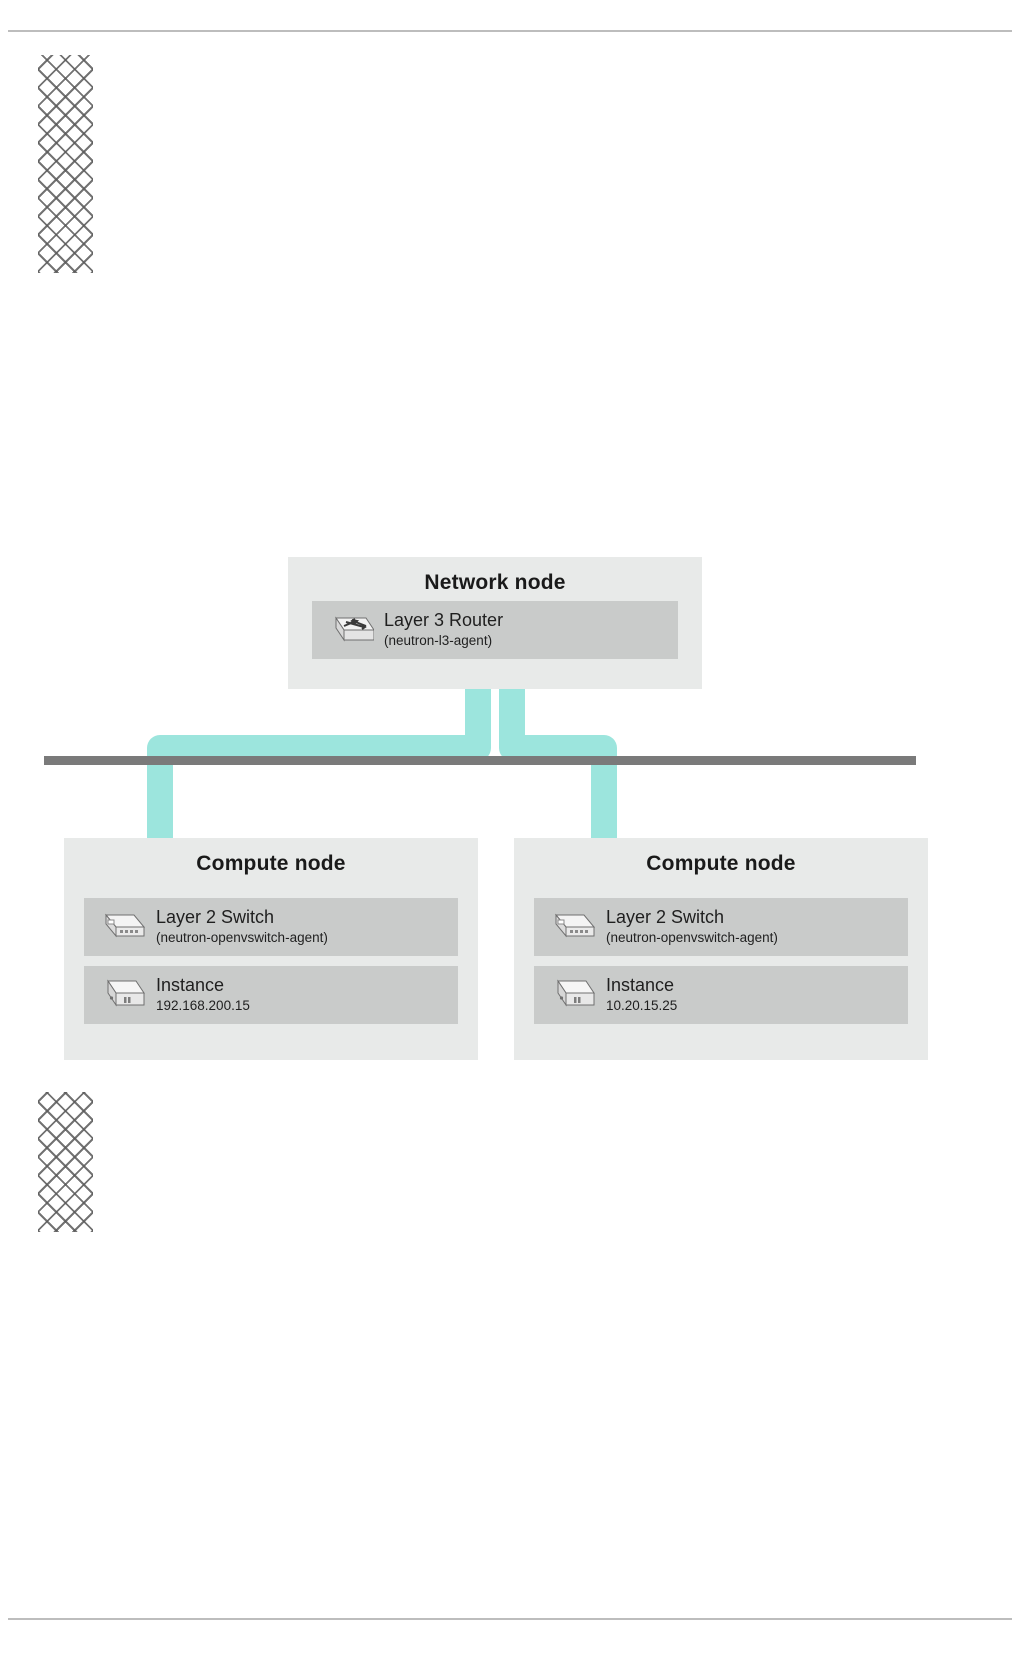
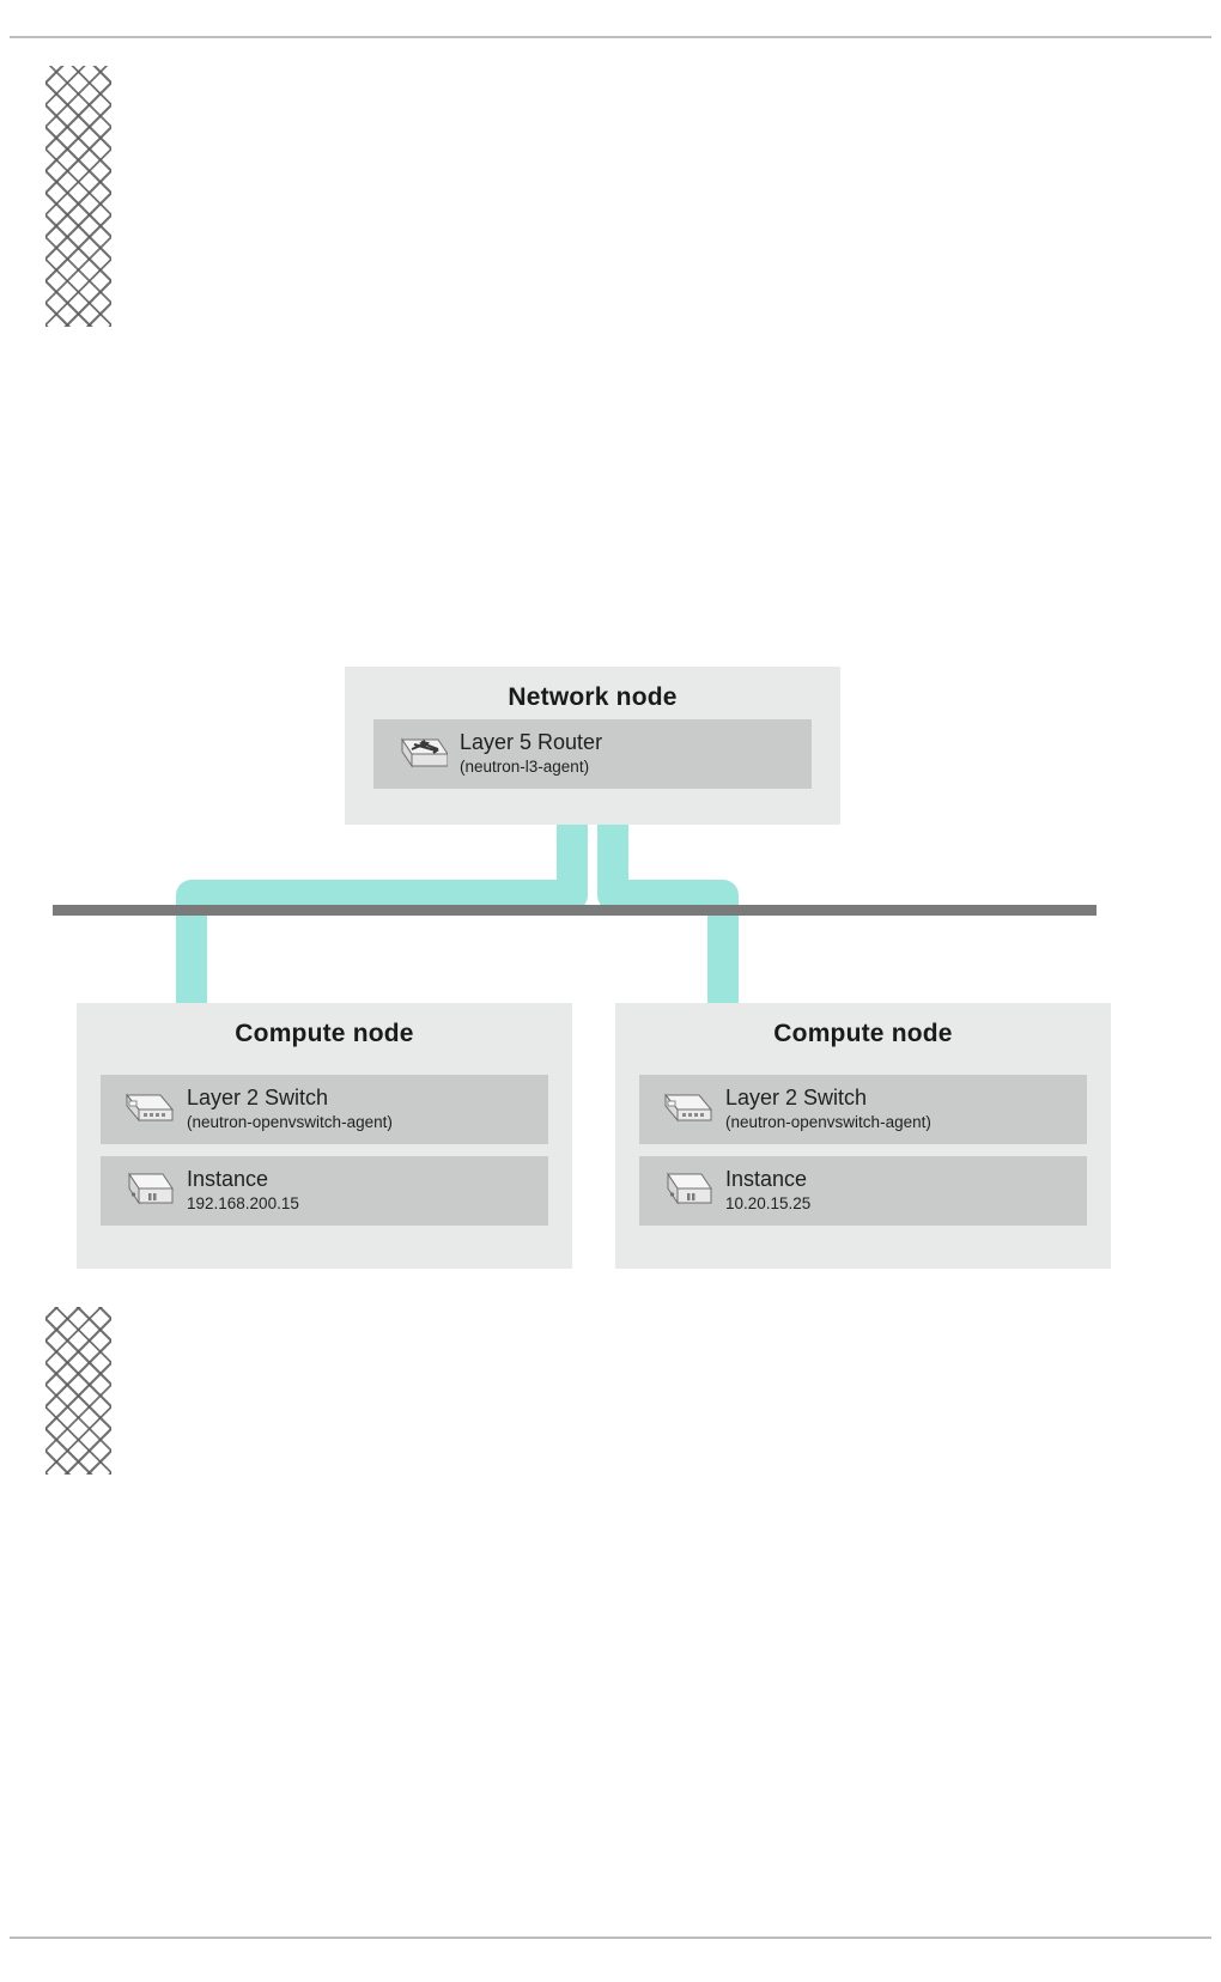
  Network node
- Layer 3 Router
+ Layer 5 Router
  (neutron-l3-agent)
  Compute node
  Layer 2 Switch
  (neutron-openvswitch-agent)
  Instance
  192.168.200.15
  Compute node
  Layer 2 Switch
  (neutron-openvswitch-agent)
  Instance
  10.20.15.25
